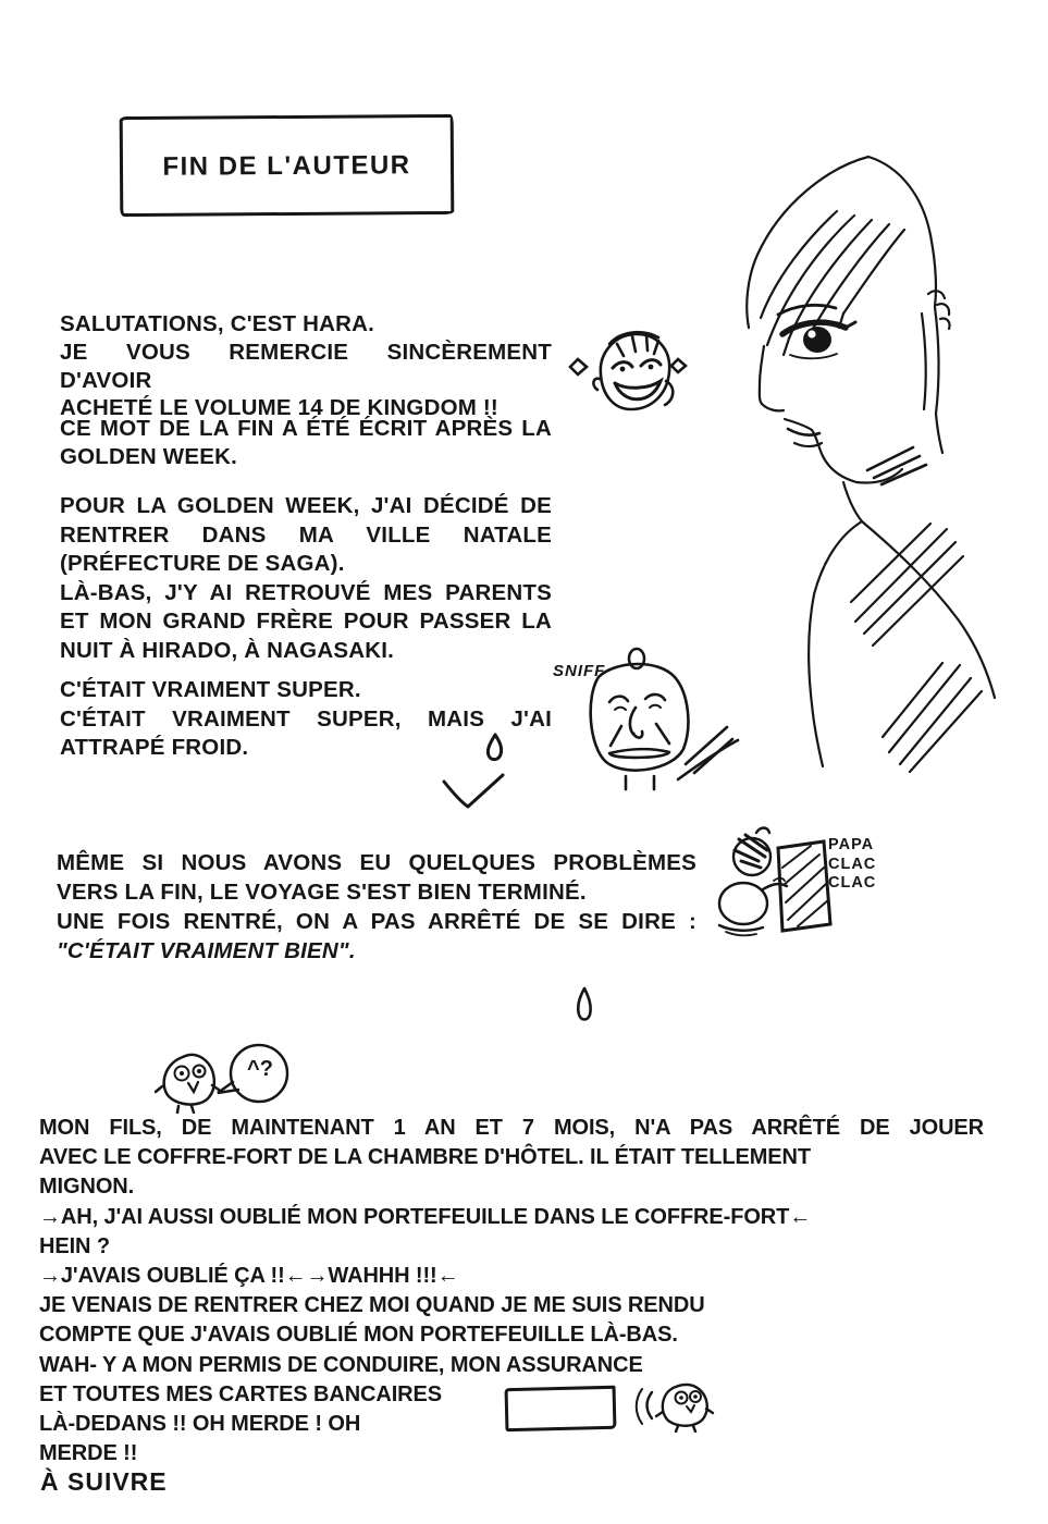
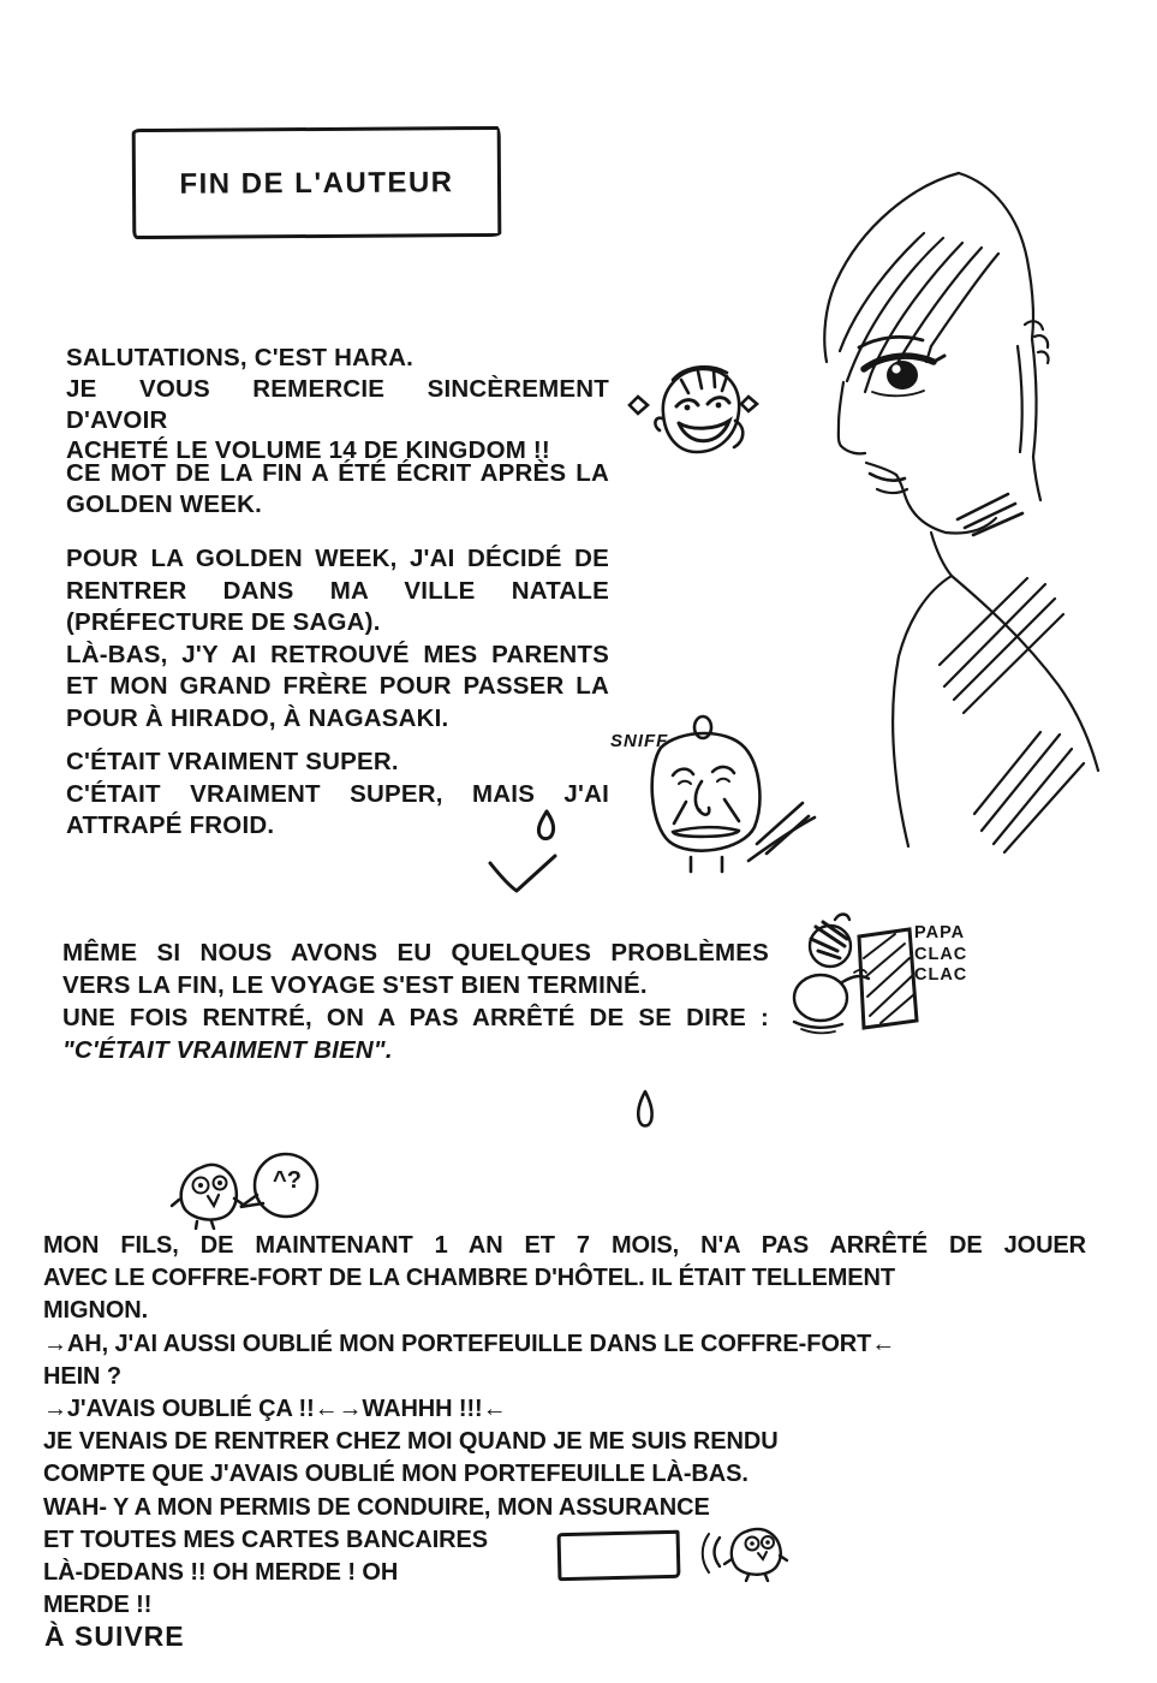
  FIN DE L'AUTEUR
  SALUTATIONS, C'EST HARA.
  JE VOUS REMERCIE SINCÈREMENT D'AVOIR
  ACHETÉ LE VOLUME 14 DE KINGDOM !!
  CE MOT DE LA FIN A ÉTÉ ÉCRIT APRÈS LA
  GOLDEN WEEK.
  POUR LA GOLDEN WEEK, J'AI DÉCIDÉ DE
  RENTRER DANS MA VILLE NATALE
  (PRÉFECTURE DE SAGA).
  LÀ-BAS, J'Y AI RETROUVÉ MES PARENTS
  ET MON GRAND FRÈRE POUR PASSER LA
- NUIT À HIRADO, À NAGASAKI.
+ POUR À HIRADO, À NAGASAKI.
  C'ÉTAIT VRAIMENT SUPER.
  C'ÉTAIT VRAIMENT SUPER, MAIS J'AI
  ATTRAPÉ FROID.
  MÊME SI NOUS AVONS EU QUELQUES PROBLÈMES
  VERS LA FIN, LE VOYAGE S'EST BIEN TERMINÉ.
  UNE FOIS RENTRÉ, ON A PAS ARRÊTÉ DE SE DIRE :
  "C'ÉTAIT VRAIMENT BIEN".
  MON FILS, DE MAINTENANT 1 AN ET 7 MOIS, N'A PAS ARRÊTÉ DE JOUER
  AVEC LE COFFRE-FORT DE LA CHAMBRE D'HÔTEL. IL ÉTAIT TELLEMENT
  MIGNON.
  →AH, J'AI AUSSI OUBLIÉ MON PORTEFEUILLE DANS LE COFFRE-FORT←
  HEIN ?
  →J'AVAIS OUBLIÉ ÇA !!←→WAHHH !!!←
  JE VENAIS DE RENTRER CHEZ MOI QUAND JE ME SUIS RENDU
  COMPTE QUE J'AVAIS OUBLIÉ MON PORTEFEUILLE LÀ-BAS.
  WAH- Y A MON PERMIS DE CONDUIRE, MON ASSURANCE
  ET TOUTES MES CARTES BANCAIRES
  LÀ-DEDANS !! OH MERDE ! OH
  MERDE !!
  À SUIVRE
  SNIFF
  PAPA
  CLAC
  CLAC
  ^?
